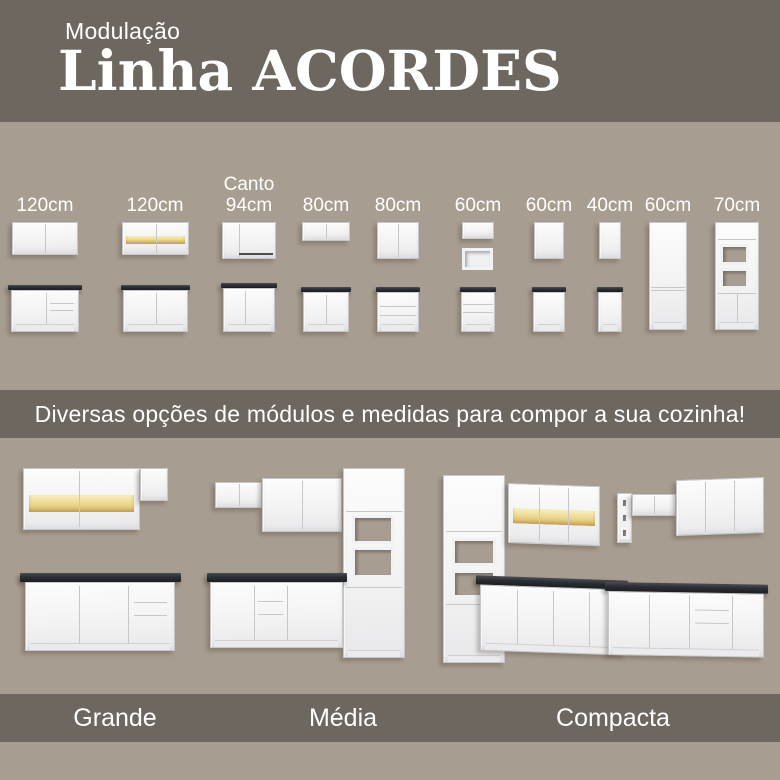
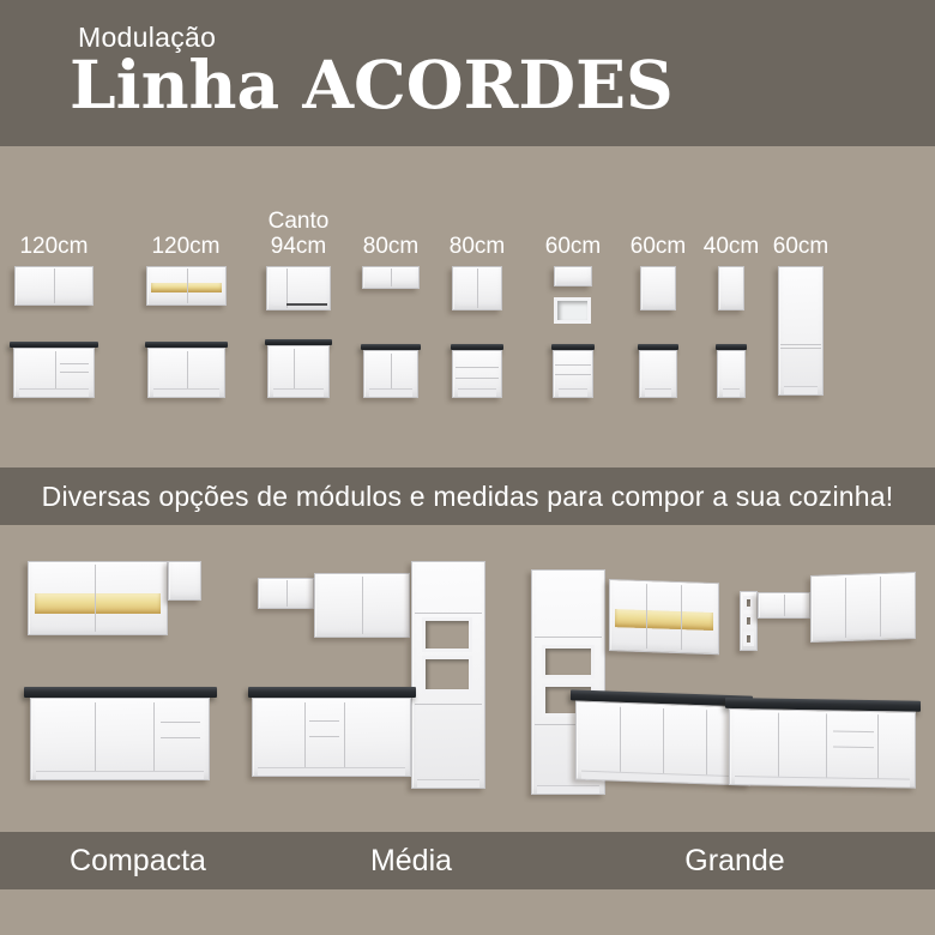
  Modulação
  Linha ACORDES
  120cm
  120cm
  Canto
  94cm
  80cm
  80cm
  60cm
  60cm
  40cm
  60cm
- 70cm
  Diversas opções de módulos e medidas para compor a sua cozinha!
- Grande
+ Compacta
  Média
- Compacta
+ Grande
